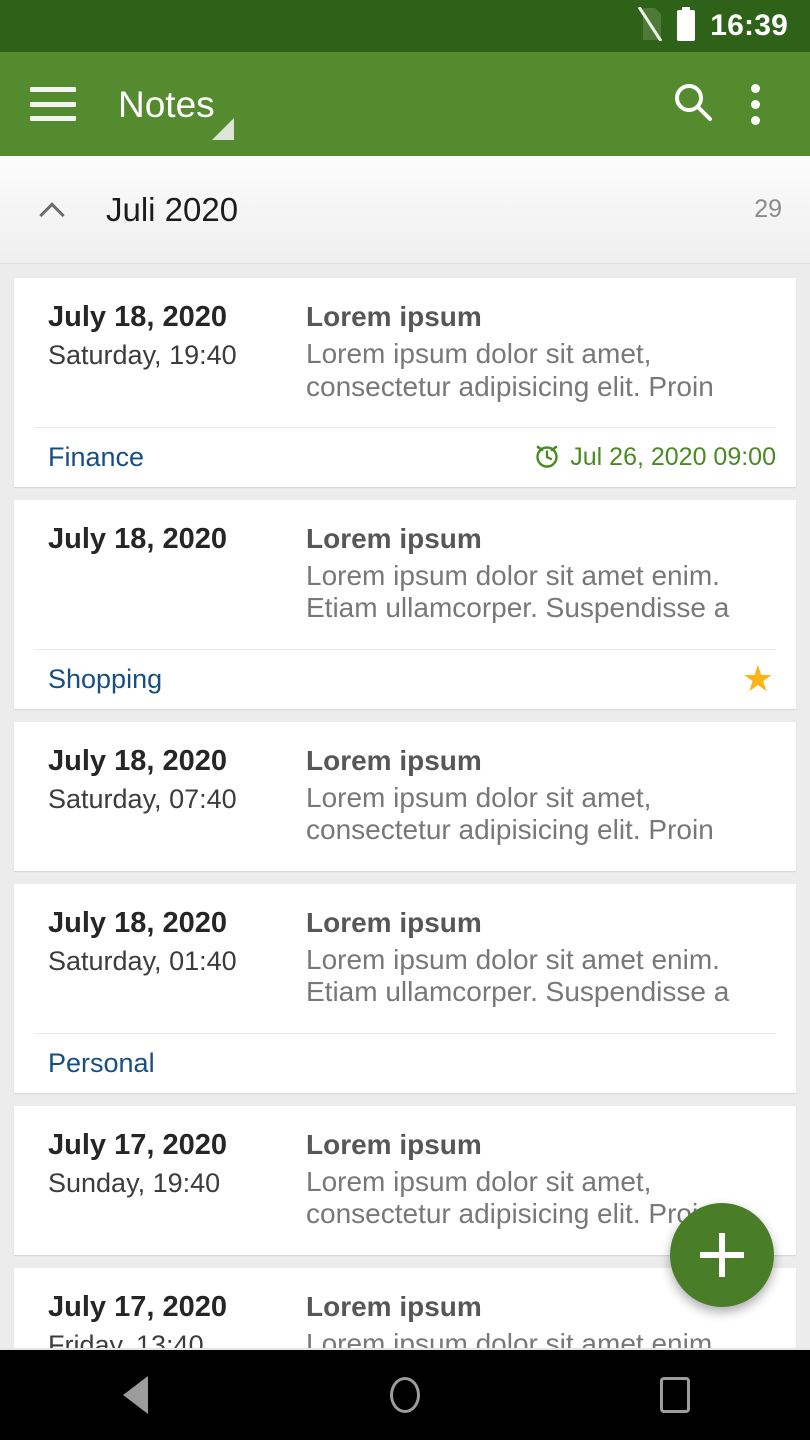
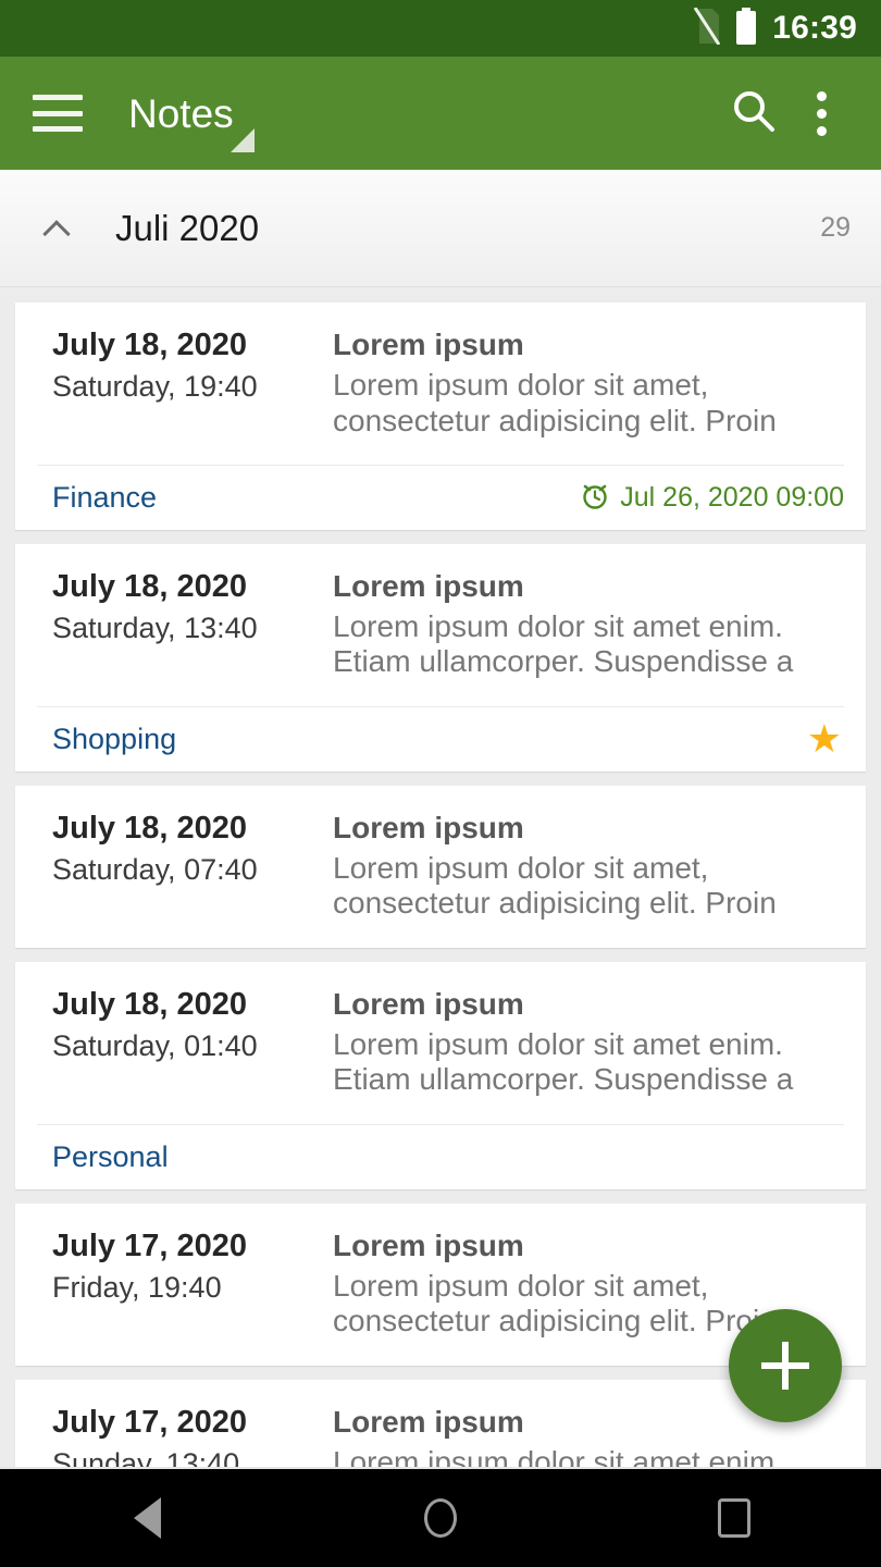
  16:39
  Notes
  Juli 2020
  29
  July 18, 2020
  Saturday, 19:40
  Lorem ipsum
  Lorem ipsum dolor sit amet, consectetur adipisicing elit. Proin
  Finance
  Jul 26, 2020 09:00
  July 18, 2020
+ Saturday, 13:40
  Lorem ipsum
  Lorem ipsum dolor sit amet enim. Etiam ullamcorper. Suspendisse a
  Shopping
  ★
  July 18, 2020
  Saturday, 07:40
  Lorem ipsum
  Lorem ipsum dolor sit amet, consectetur adipisicing elit. Proin
  July 18, 2020
  Saturday, 01:40
  Lorem ipsum
  Lorem ipsum dolor sit amet enim. Etiam ullamcorper. Suspendisse a
  Personal
  July 17, 2020
- Sunday, 19:40
+ Friday, 19:40
  Lorem ipsum
  Lorem ipsum dolor sit amet, consectetur adipisicing elit. Pro
  July 17, 2020
- Friday, 13:40
+ Sunday, 13:40
  Lorem ipsum
